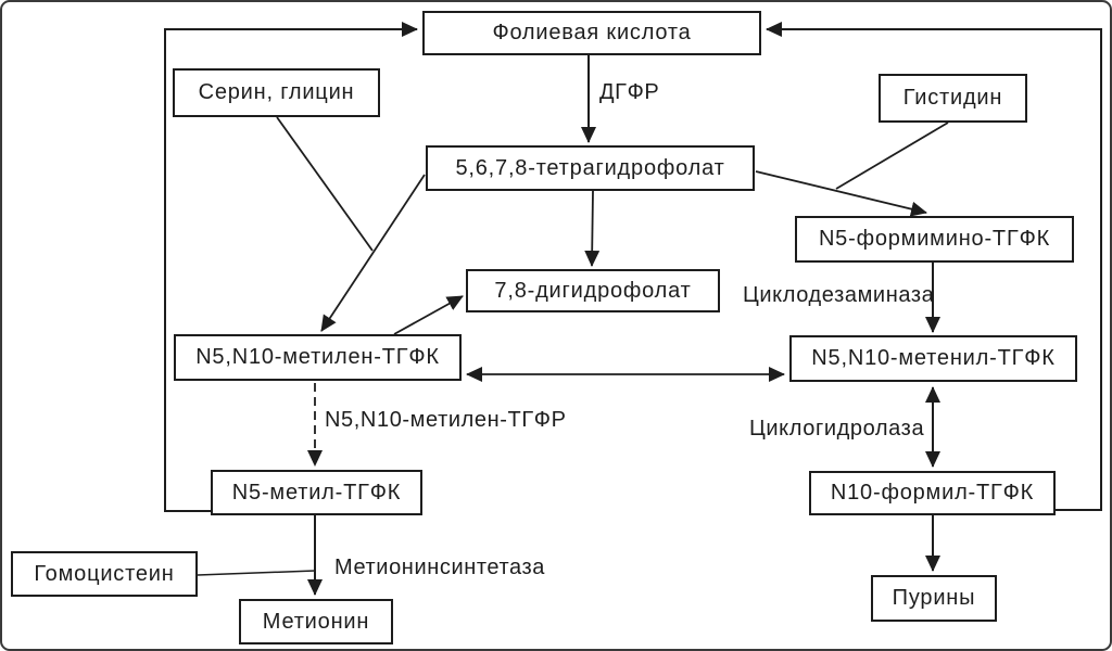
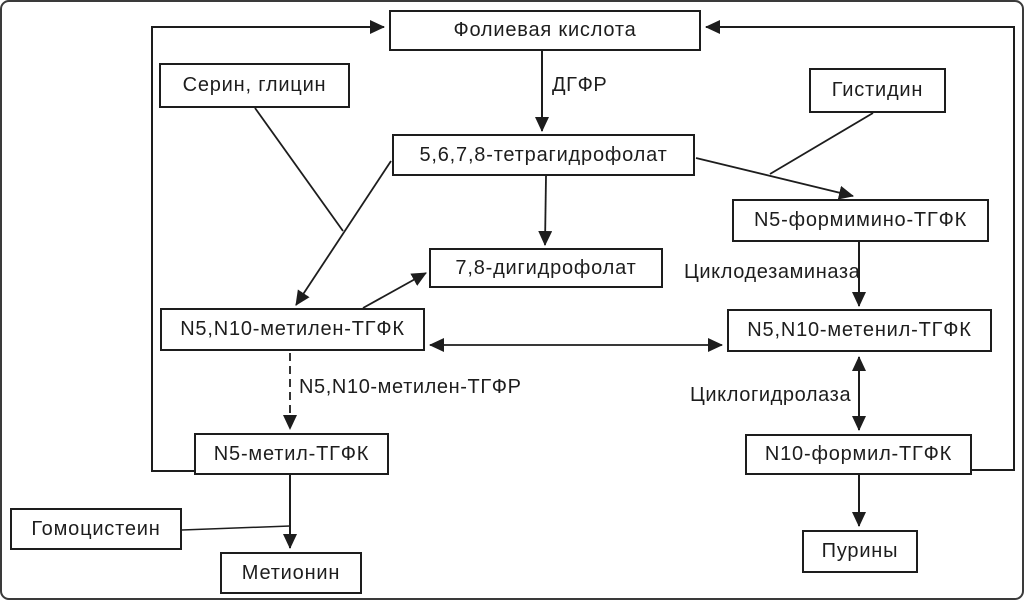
  Фолиевая кислота
  Серин, глицин
  Гистидин
  5,6,7,8-тетрагидрофолат
  N5-формимино-ТГФК
  7,8-дигидрофолат
  N5,N10-метилен-ТГФК
  N5,N10-метенил-ТГФК
  N5-метил-ТГФК
  N10-формил-ТГФК
  Гомоцистеин
  Метионин
  Пурины
  ДГФР
  Циклодезаминаза
  N5,N10-метилен-ТГФР
  Циклогидролаза
- Метионинсинтетаза
